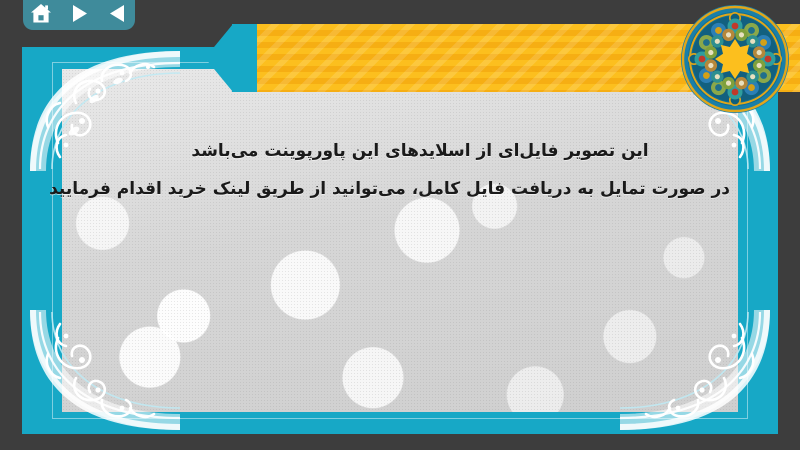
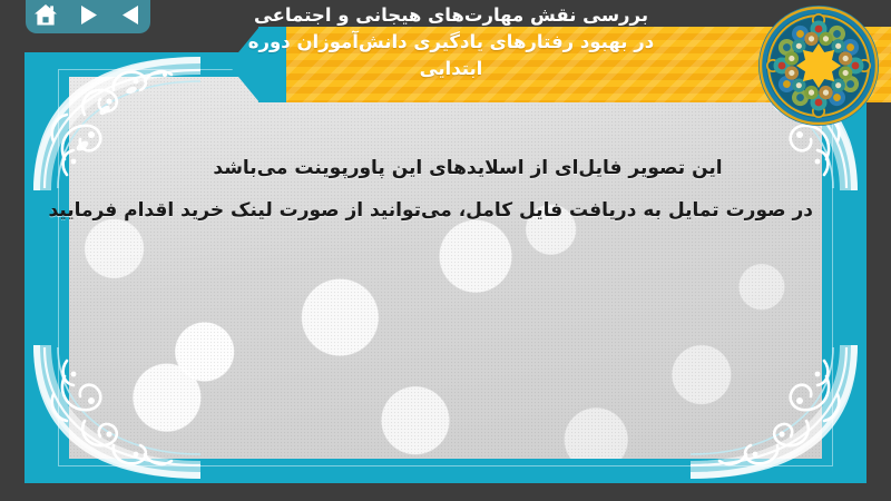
+ بررسی نقش مهارت‌های هیجانی و اجتماعی
+ در بهبود رفتارهای یادگیری دانش‌آموزان دوره
+ ابتدایی
  این تصویر فایل‌ای از اسلایدهای این پاورپوینت می‌باشد
- در صورت تمایل به دریافت فایل کامل، می‌توانید از طریق لینک خرید اقدام فرمایید
+ در صورت تمایل به دریافت فایل کامل، می‌توانید از صورت لینک خرید اقدام فرمایید
